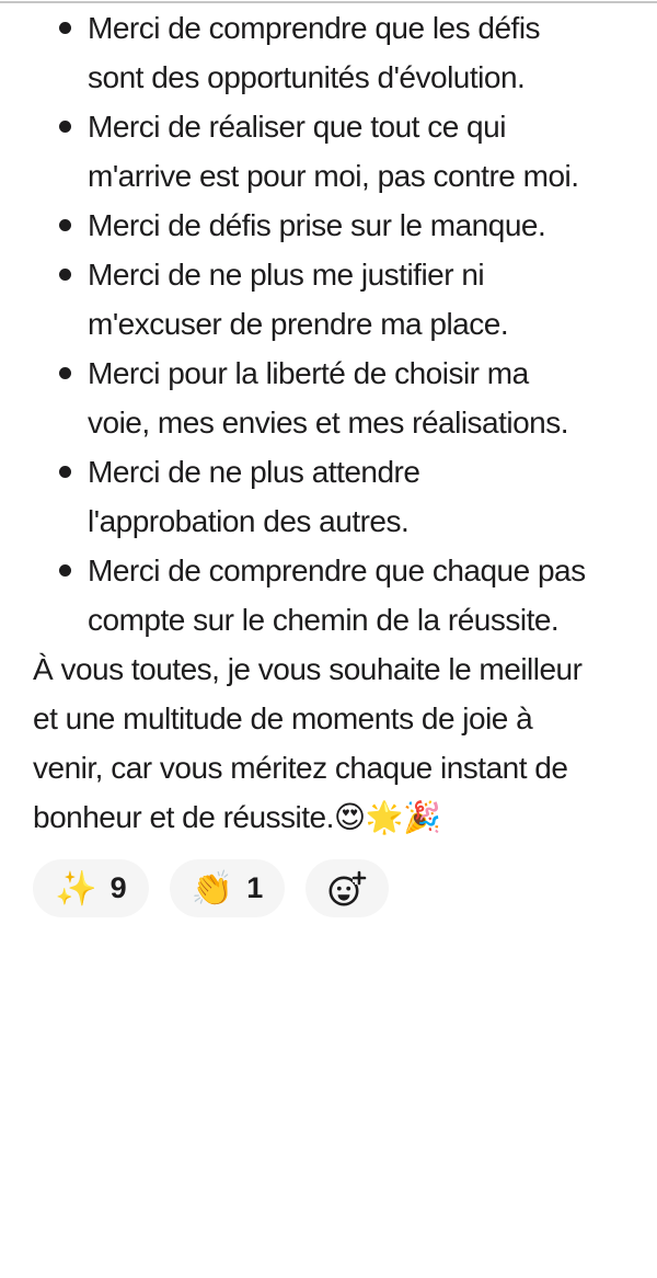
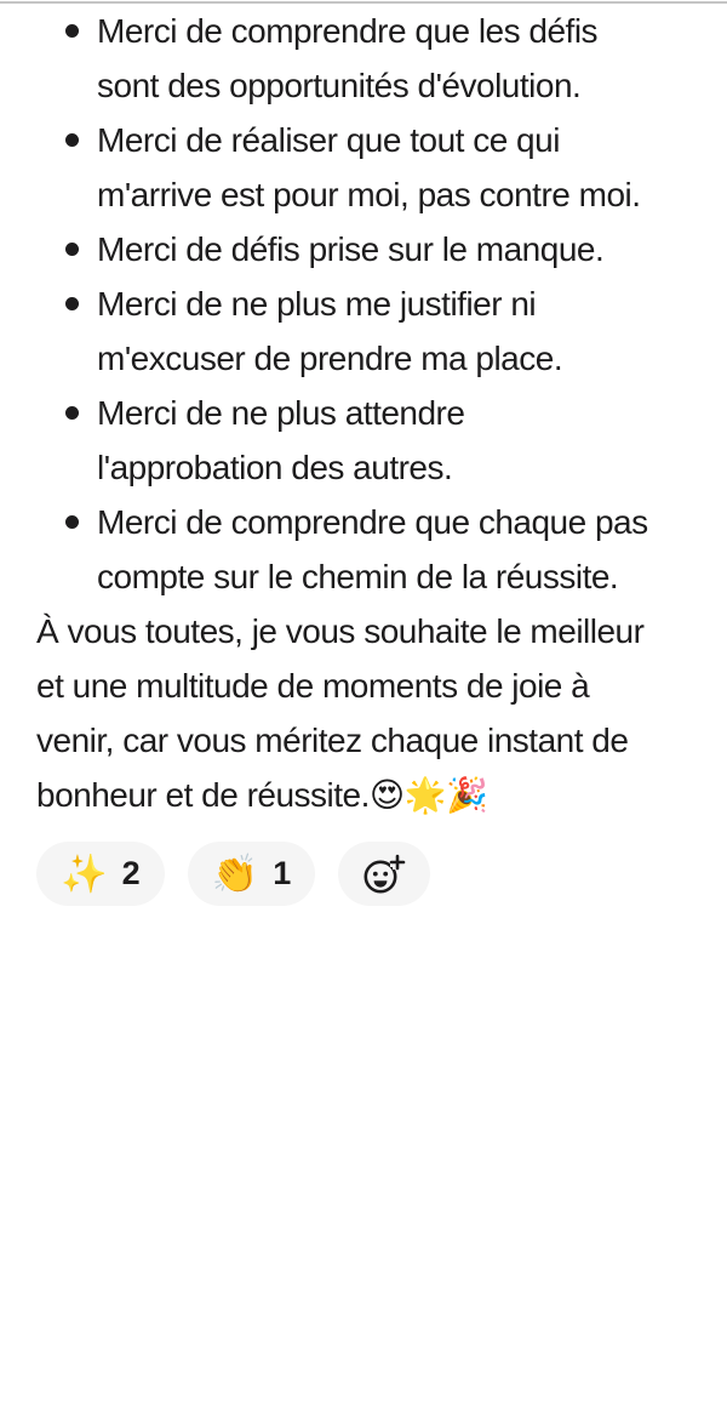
  Merci de comprendre que les défis
  sont des opportunités d'évolution.
  Merci de réaliser que tout ce qui
  m'arrive est pour moi, pas contre moi.
  Merci de défis prise sur le manque.
  Merci de ne plus me justifier ni
  m'excuser de prendre ma place.
- Merci pour la liberté de choisir ma
- voie, mes envies et mes réalisations.
  Merci de ne plus attendre
  l'approbation des autres.
  Merci de comprendre que chaque pas
  compte sur le chemin de la réussite.
  À vous toutes, je vous souhaite le meilleur
  et une multitude de moments de joie à
  venir, car vous méritez chaque instant de
  bonheur et de réussite.😍🌟🎉
  ✨
- 9
+ 2
  👏
  1
